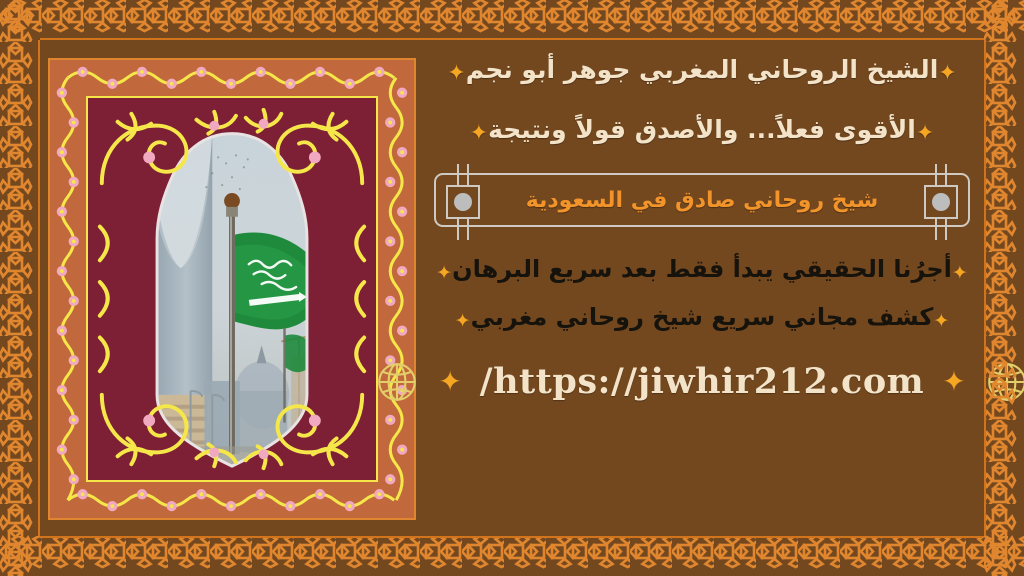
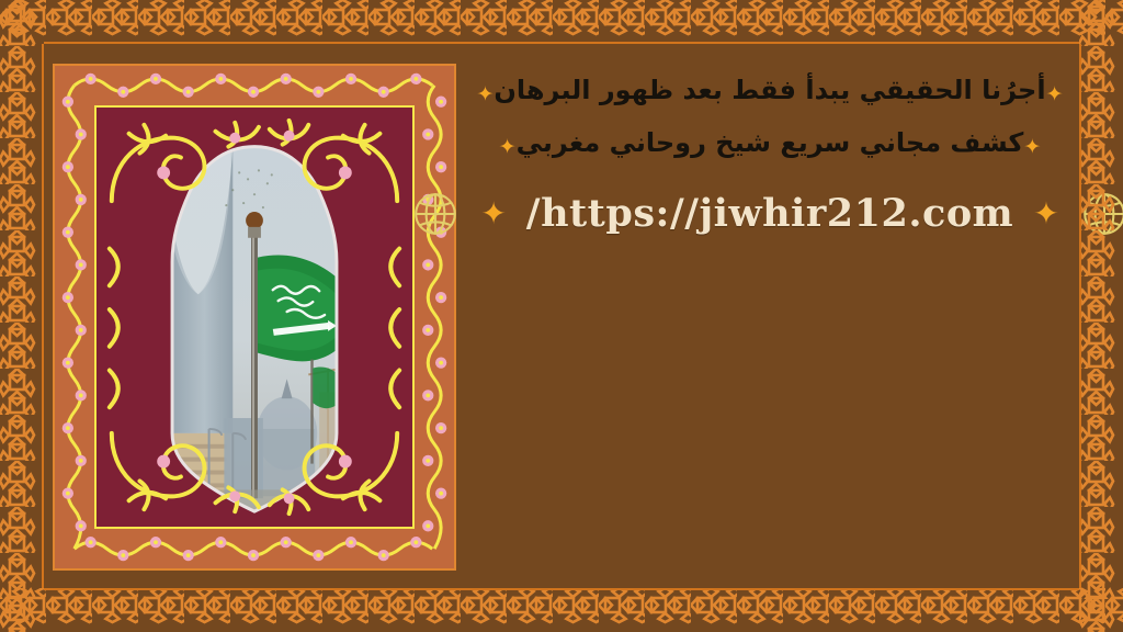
- ✦الشيخ الروحاني المغربي جوهر أبو نجم✦
- ✦الأقوى فعلاً... والأصدق قولاً ونتيجة✦
- شيخ روحاني صادق في السعودية
- ✦أجرُنا الحقيقي يبدأ فقط بعد سريع البرهان✦
+ ✦أجرُنا الحقيقي يبدأ فقط بعد ظهور البرهان✦
  ✦كشف مجاني سريع شيخ روحاني مغربي✦
  ✦
  /https://jiwhir212.com
  ✦
